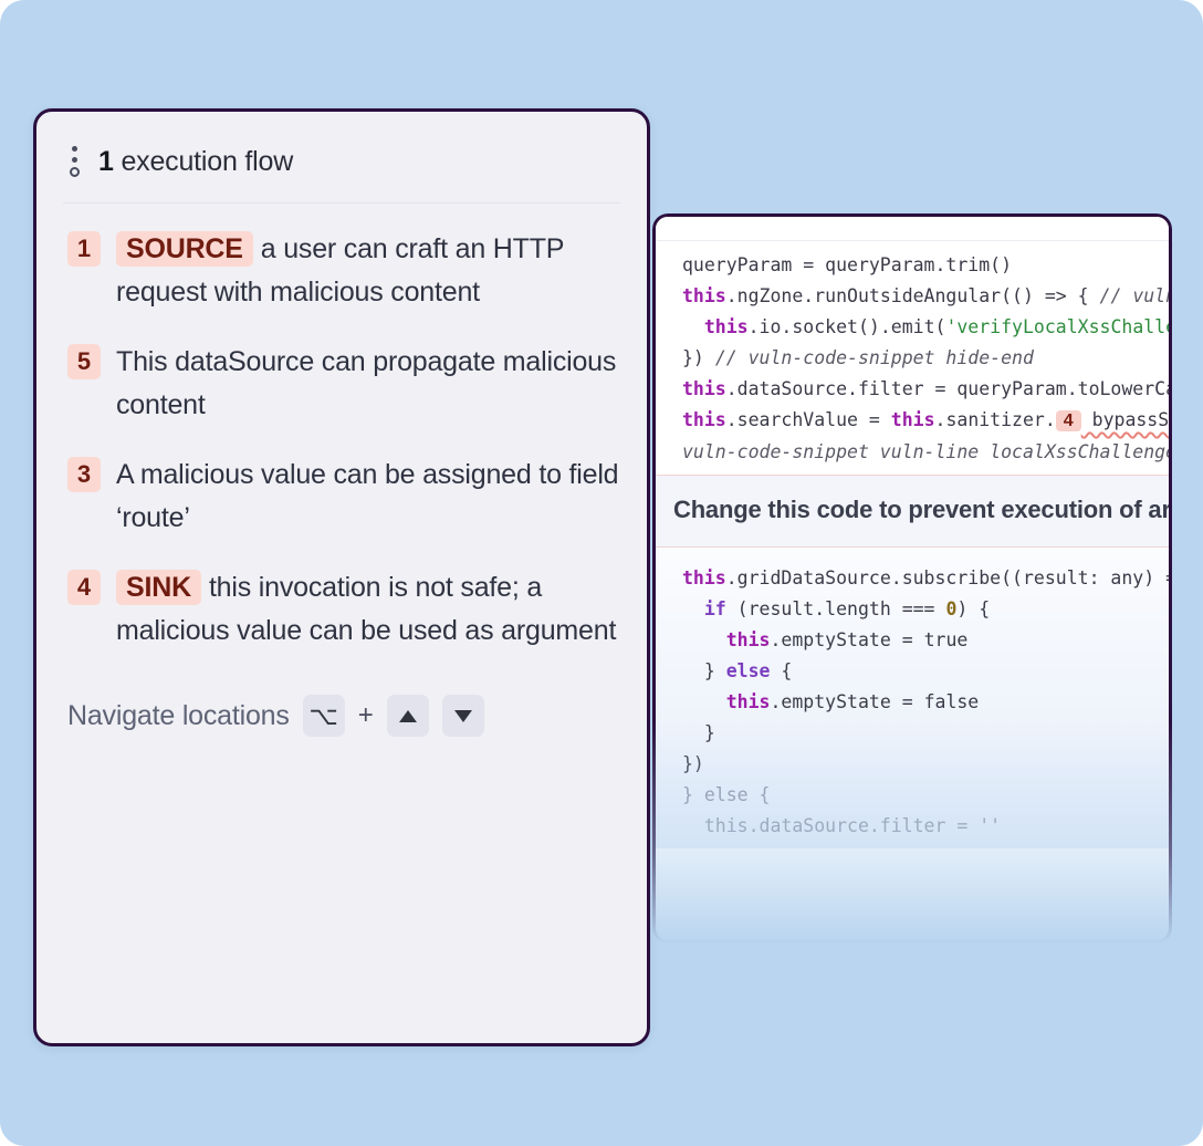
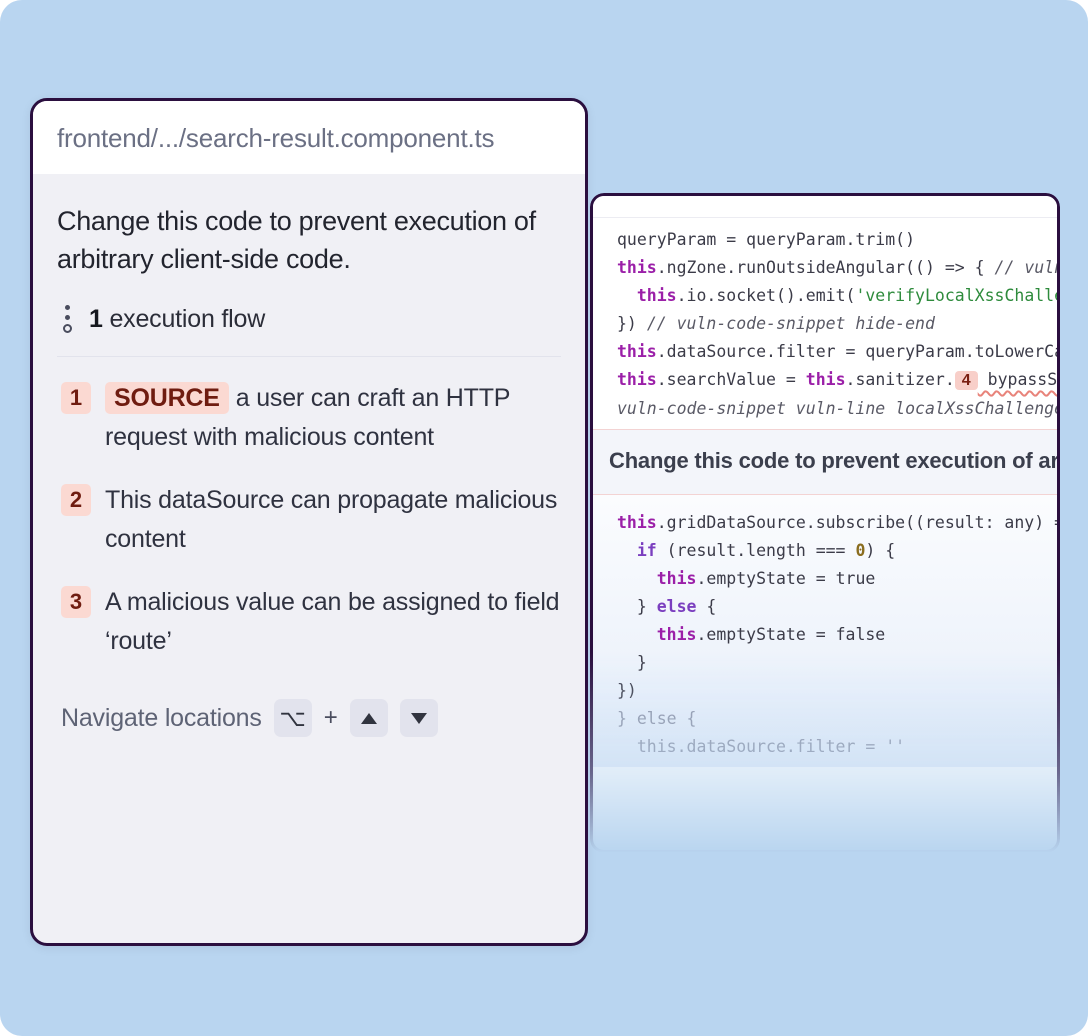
  queryParam = queryParam.trim() this.ngZone.runOutsideAngular(() => { // vul this.io.socket().emit('verifyLocalXssChall }) // vuln-code-snippet hide-end this.dataSource.filter = queryParam.toLowerC this.searchValue = this.sanitizer. 4 bypassS vuln-code-snippet vuln-line localXssChalleng
  this.gridDataSource.subscribe((result: any) if (result.length === 0) { this.emptyState = true } else { this.emptyState = false } }) } else { this.dataSource.filter = ''
+ frontend/.../search-result.component.ts
+ Change this code to prevent execution of arbitrary client-side code.
  1 execution flow
  1
  SOURCE a user can craft an HTTP request with malicious content
- 5
+ 2
  This dataSource can propagate malicious content
  3
  A malicious value can be assigned to field ‘route’
- 4
- SINK this invocation is not safe; a malicious value can be used as argument
  Navigate locations
  ⌥
  +
